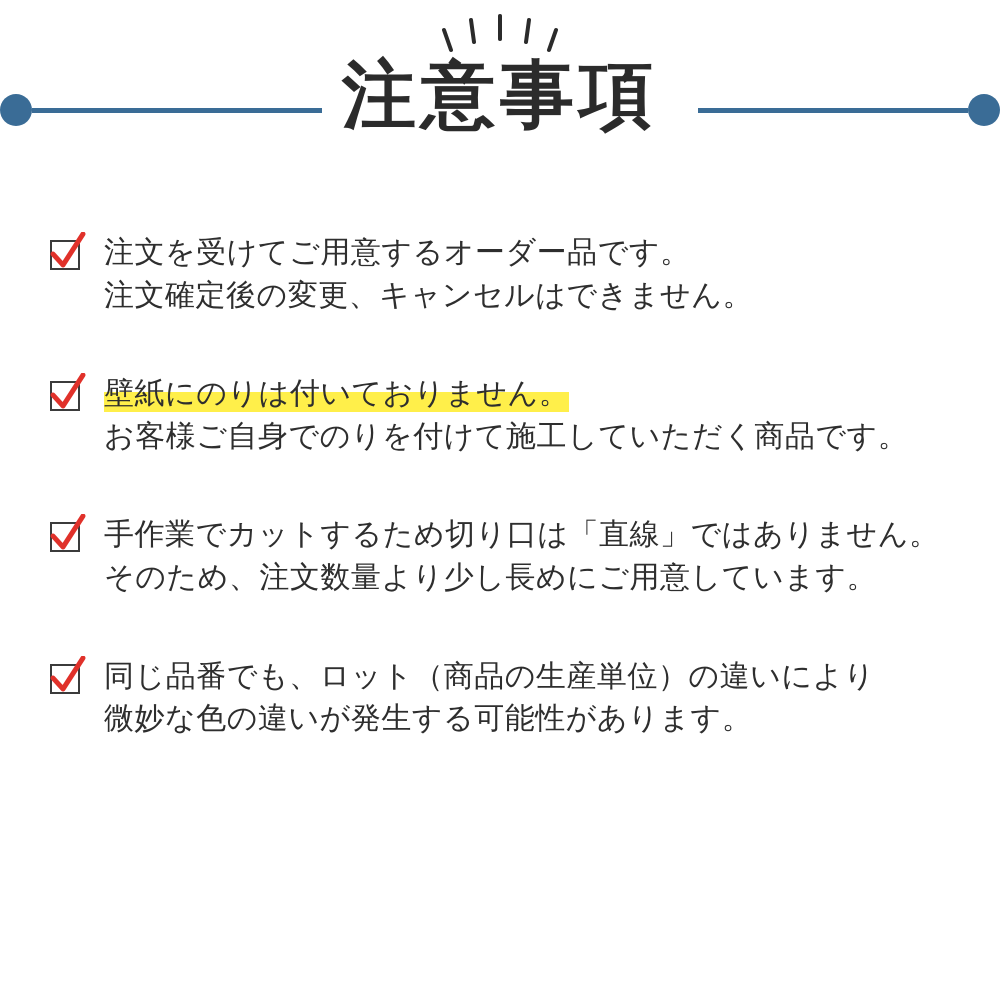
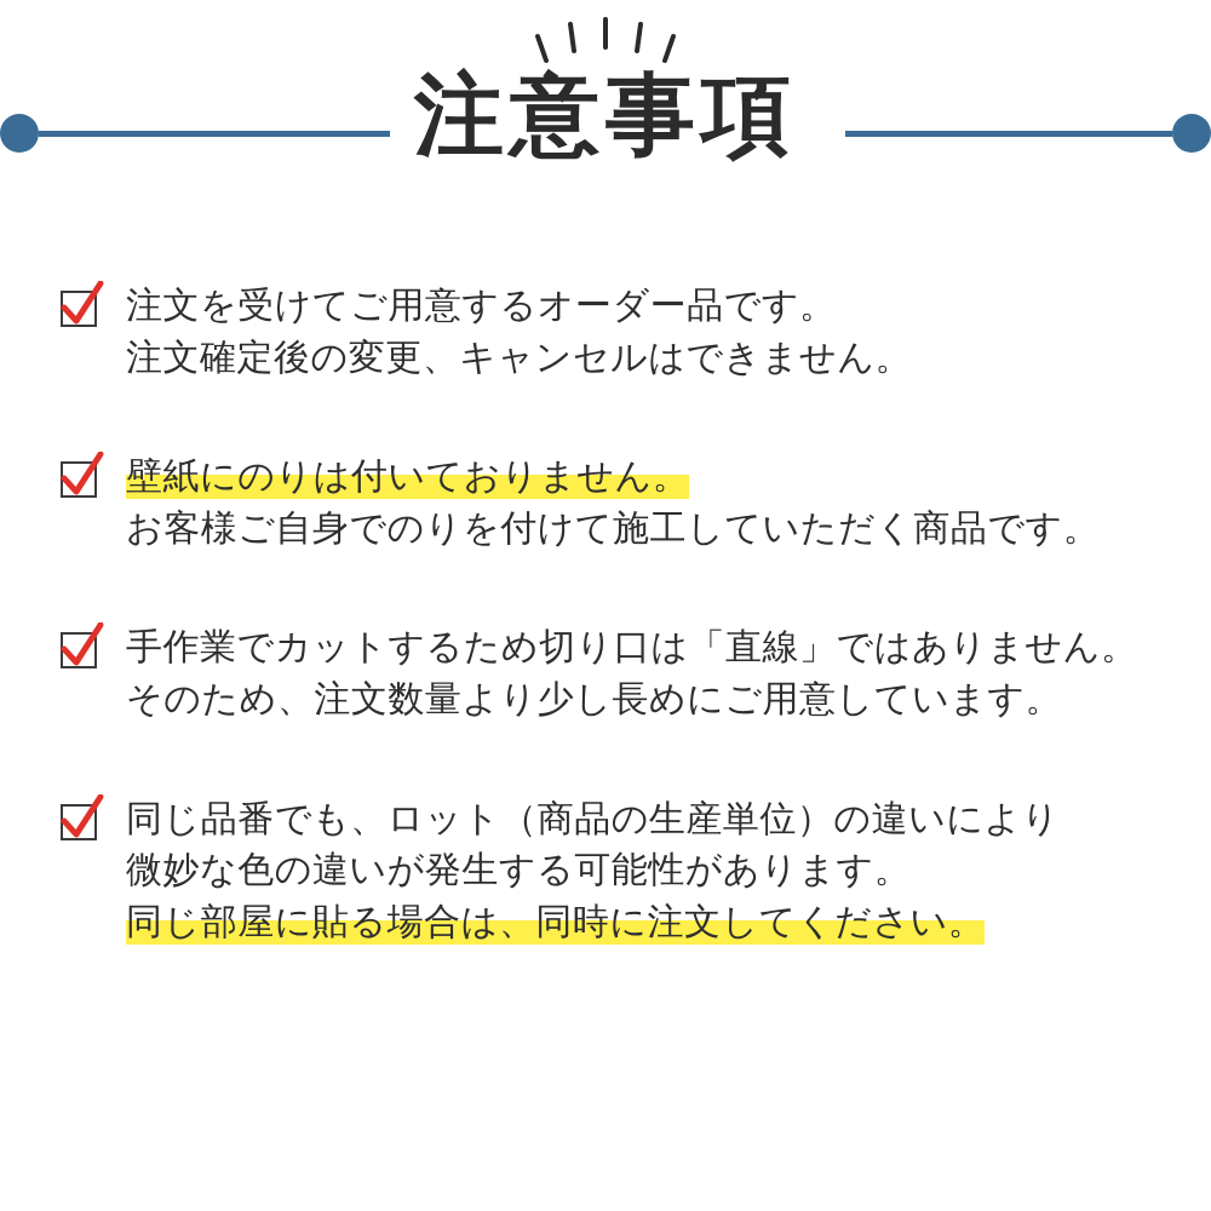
  注意事項
  注文を受けてご用意するオーダー品です。
  注文確定後の変更、キャンセルはできません。
  壁紙にのりは付いておりません。
  お客様ご自身でのりを付けて施工していただく商品です。
  手作業でカットするため切り口は「直線」ではありません。
  そのため、注文数量より少し長めにご用意しています。
  同じ品番でも、ロット（商品の生産単位）の違いにより
  微妙な色の違いが発生する可能性があります。
+ 同じ部屋に貼る場合は、同時に注文してください。
